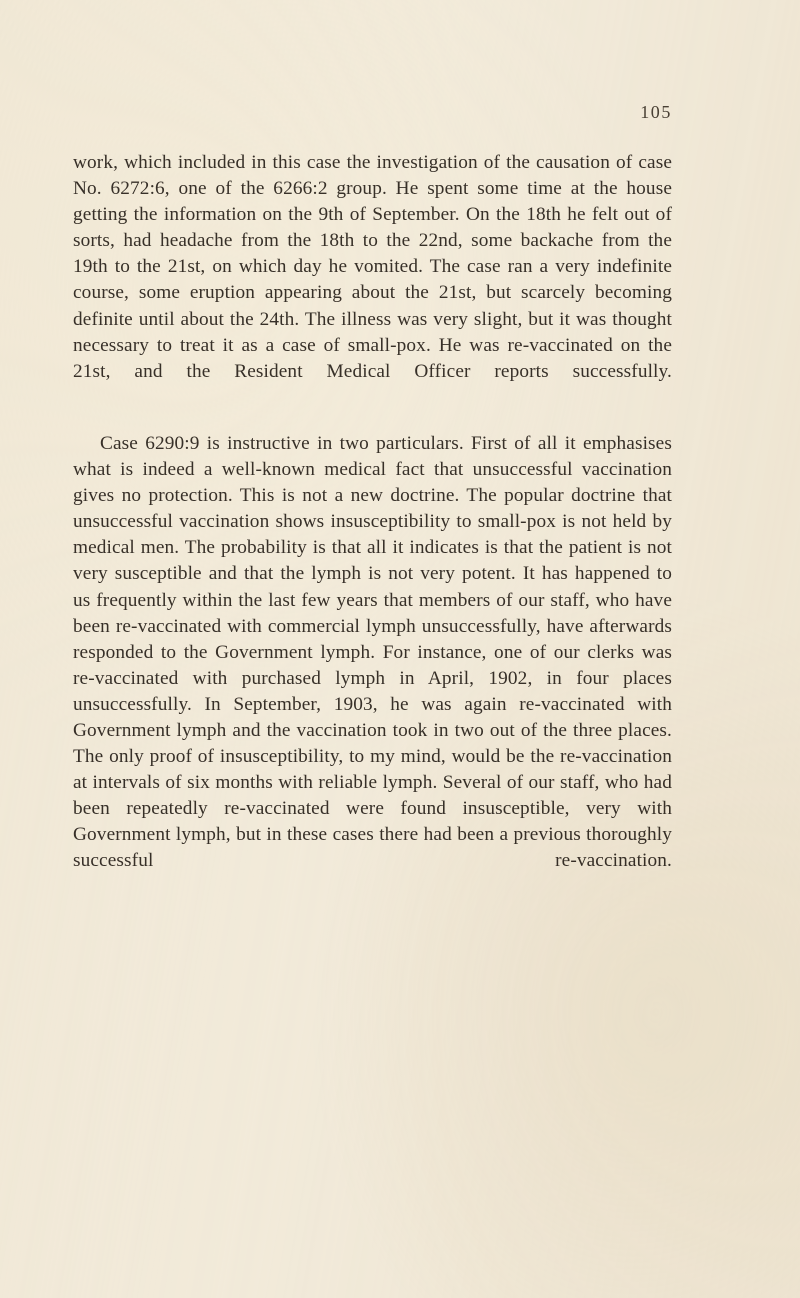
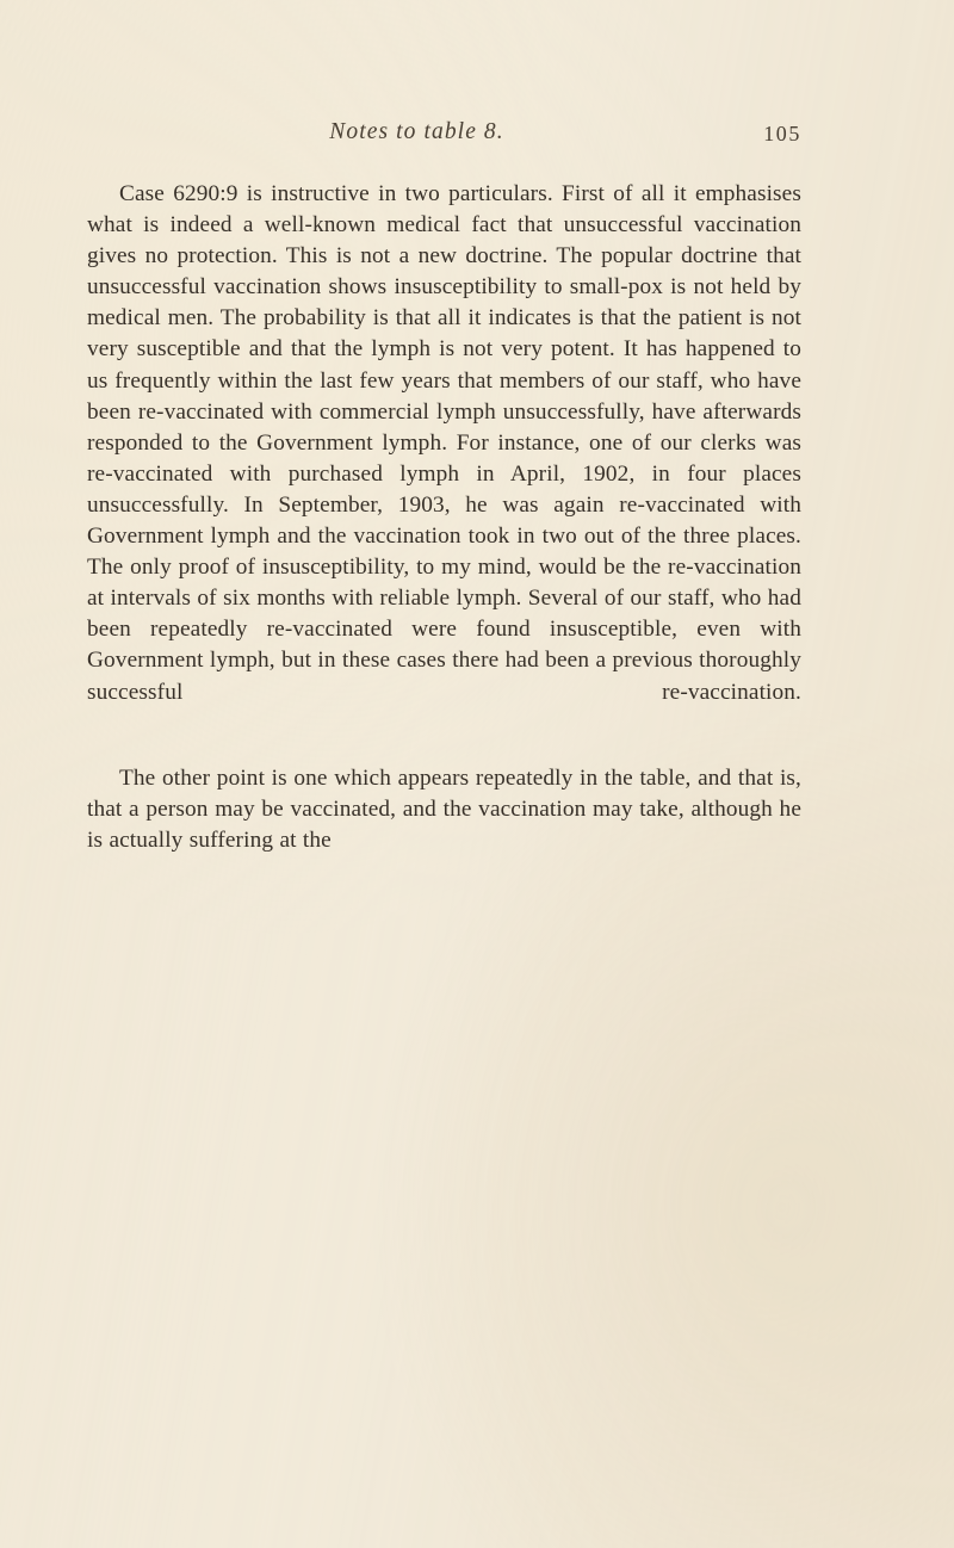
+ Notes to table 8.
  105
- work, which included in this case the investigation of the causation of case No. 6272:6, one of the 6266:2 group. He spent some time at the house getting the information on the 9th of September. On the 18th he felt out of sorts, had headache from the 18th to the 22nd, some backache from the 19th to the 21st, on which day he vomited. The case ran a very indefinite course, some eruption appearing about the 21st, but scarcely becoming definite until about the 24th. The illness was very slight, but it was thought necessary to treat it as a case of small-pox. He was re-vaccinated on the 21st, and the Resident Medical Officer reports successfully.
- Case 6290:9 is instructive in two particulars. First of all it emphasises what is indeed a well-known medical fact that unsuccessful vaccination gives no protection. This is not a new doctrine. The popular doctrine that unsuccessful vaccination shows insusceptibility to small-pox is not held by medical men. The probability is that all it indicates is that the patient is not very susceptible and that the lymph is not very potent. It has happened to us frequently within the last few years that members of our staff, who have been re-vaccinated with commercial lymph unsuccessfully, have afterwards responded to the Government lymph. For instance, one of our clerks was re-vaccinated with purchased lymph in April, 1902, in four places unsuccessfully. In September, 1903, he was again re-vaccinated with Government lymph and the vaccination took in two out of the three places. The only proof of insusceptibility, to my mind, would be the re-vaccination at intervals of six months with reliable lymph. Several of our staff, who had been repeatedly re-vaccinated were found insusceptible, very with Government lymph, but in these cases there had been a previous thoroughly successful re-vaccination.
+ Case 6290:9 is instructive in two particulars. First of all it emphasises what is indeed a well-known medical fact that unsuccessful vaccination gives no protection. This is not a new doctrine. The popular doctrine that unsuccessful vaccination shows insusceptibility to small-pox is not held by medical men. The probability is that all it indicates is that the patient is not very susceptible and that the lymph is not very potent. It has happened to us frequently within the last few years that members of our staff, who have been re-vaccinated with commercial lymph unsuccessfully, have afterwards responded to the Government lymph. For instance, one of our clerks was re-vaccinated with purchased lymph in April, 1902, in four places unsuccessfully. In September, 1903, he was again re-vaccinated with Government lymph and the vaccination took in two out of the three places. The only proof of insusceptibility, to my mind, would be the re-vaccination at intervals of six months with reliable lymph. Several of our staff, who had been repeatedly re-vaccinated were found insusceptible, even with Government lymph, but in these cases there had been a previous thoroughly successful re-vaccination.
+ The other point is one which appears repeatedly in the table, and that is, that a person may be vaccinated, and the vaccination may take, although he is actually suffering at the
